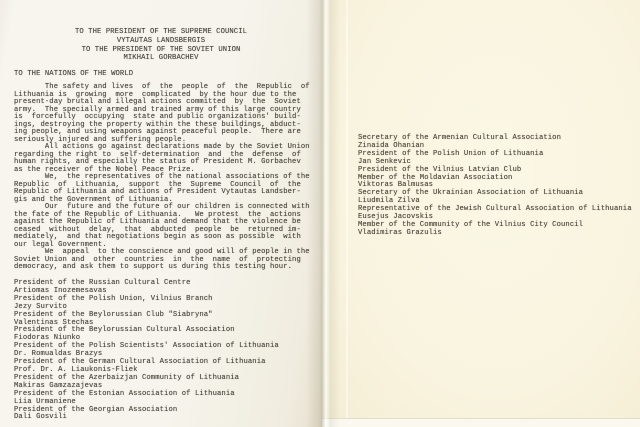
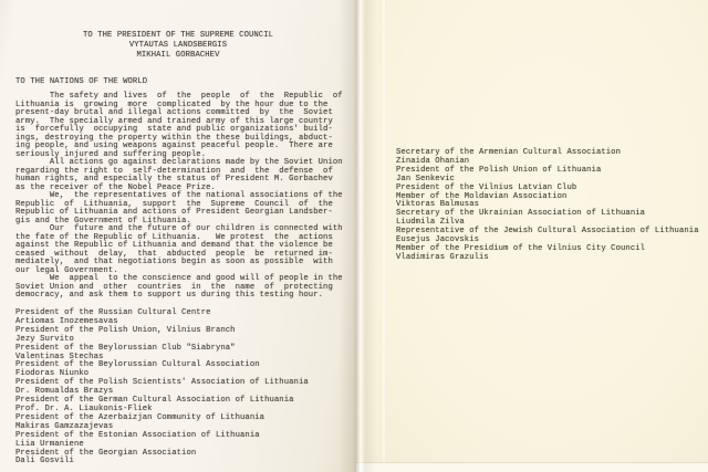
  TO THE PRESIDENT OF THE SUPREME COUNCIL
  VYTAUTAS LANDSBERGIS
- TO THE PRESIDENT OF THE SOVIET UNION
  MIKHAIL GORBACHEV
  TO THE NATIONS OF THE WORLD
  The safety and lives of the people of the Republic o
  Lithuania is growing more complicated by the hour due to the
  present-day brutal and illegal actions committed by the Soviet
  army. The specially armed and trained army of this large country
  is forcefully occupying state and public organizations' build-
  ings, destroying the property within the these buildings, abduct-
  ing people, and using weapons against peaceful people. There are
  seriously injured and suffering people.
  All actions go against declarations made by the Soviet Unio
  regarding the right to self-determination and the defense of
  human rights, and especially the status of President M. Gorbachev
  as the receiver of the Nobel Peace Prize.
  We, the representatives of the national associations of th
  Republic of Lithuania, support the Supreme Council of the
- Republic of Lithuania and actions of President Vytautas Landsber-
+ Republic of Lithuania and actions of President Georgian Landsber-
  gis and the Government of Lithuania.
  Our future and the future of our children is connected wit
  the fate of the Republic of Lithuania. We protest the actions
  against the Republic of Lithuania and demand that the violence be
  ceased without delay, that abducted people be returned im-
  mediately, and that negotiations begin as soon as possible with
  our legal Government.
  We appeal to the conscience and good will of people in th
  Soviet Union and other countries in the name of protecting
  democracy, and ask them to support us during this testing hour.
  President of the Russian Cultural Centre
  Artiomas Inozemesavas
  President of the Polish Union, Vilnius Branch
  Jezy Survito
  President of the Beylorussian Club "Siabryna"
  Valentinas Stechas
  President of the Beylorussian Cultural Association
  Fiodoras Niunko
  President of the Polish Scientists' Association of Lithuania
  Dr. Romualdas Brazys
  President of the German Cultural Association of Lithuania
  Prof. Dr. A. Liaukonis-Fliek
  President of the Azerbaizjan Community of Lithuania
  Makiras Gamzazajevas
  President of the Estonian Association of Lithuania
  Liia Urmaniene
  President of the Georgian Association
  Dali Gosvili
  Secretary of the Armenian Cultural Association
  Zinaida Ohanian
  President of the Polish Union of Lithuania
  Jan Senkevic
  President of the Vilnius Latvian Club
  Member of the Moldavian Association
  Viktoras Balmusas
  Secretary of the Ukrainian Association of Lithuania
  Liudmila Zilva
  Representative of the Jewish Cultural Association of Lithuania
  Eusejus Jacovskis
- Member of the Community of the Vilnius City Council
+ Member of the Presidium of the Vilnius City Council
  Vladimiras Grazulis
